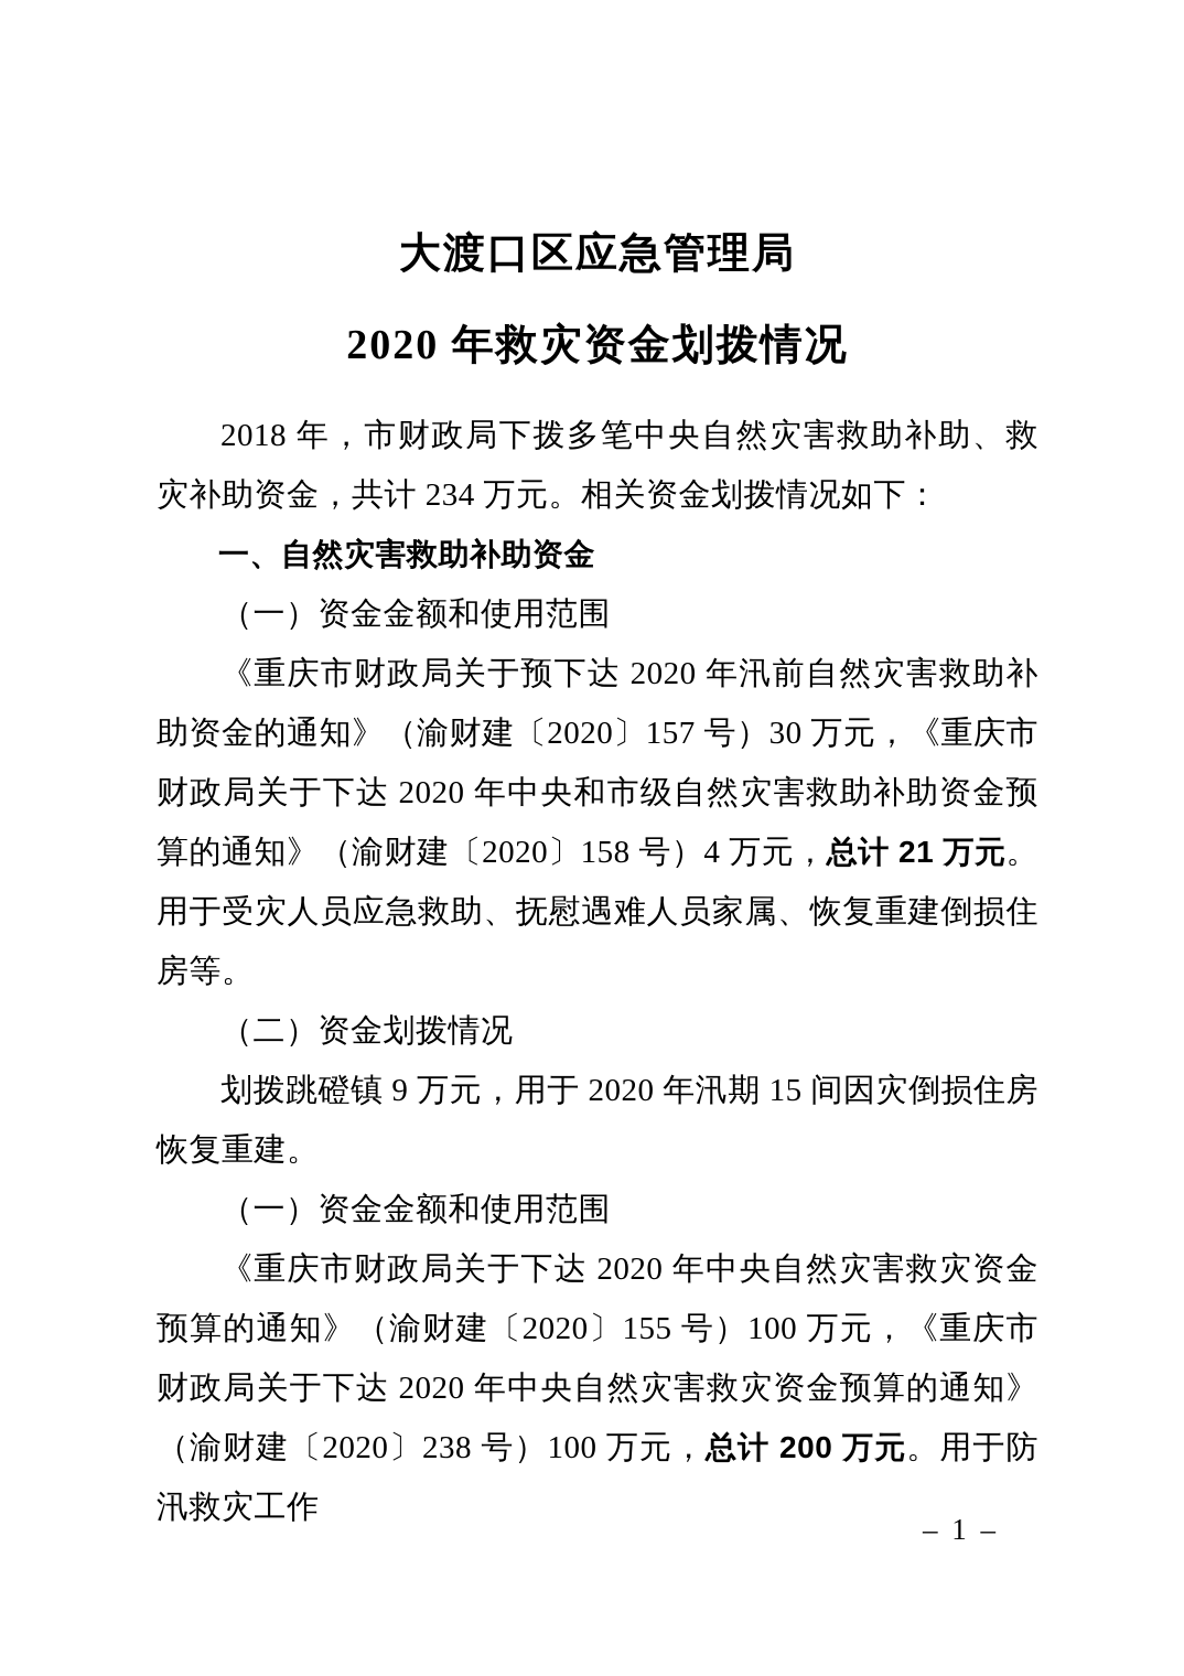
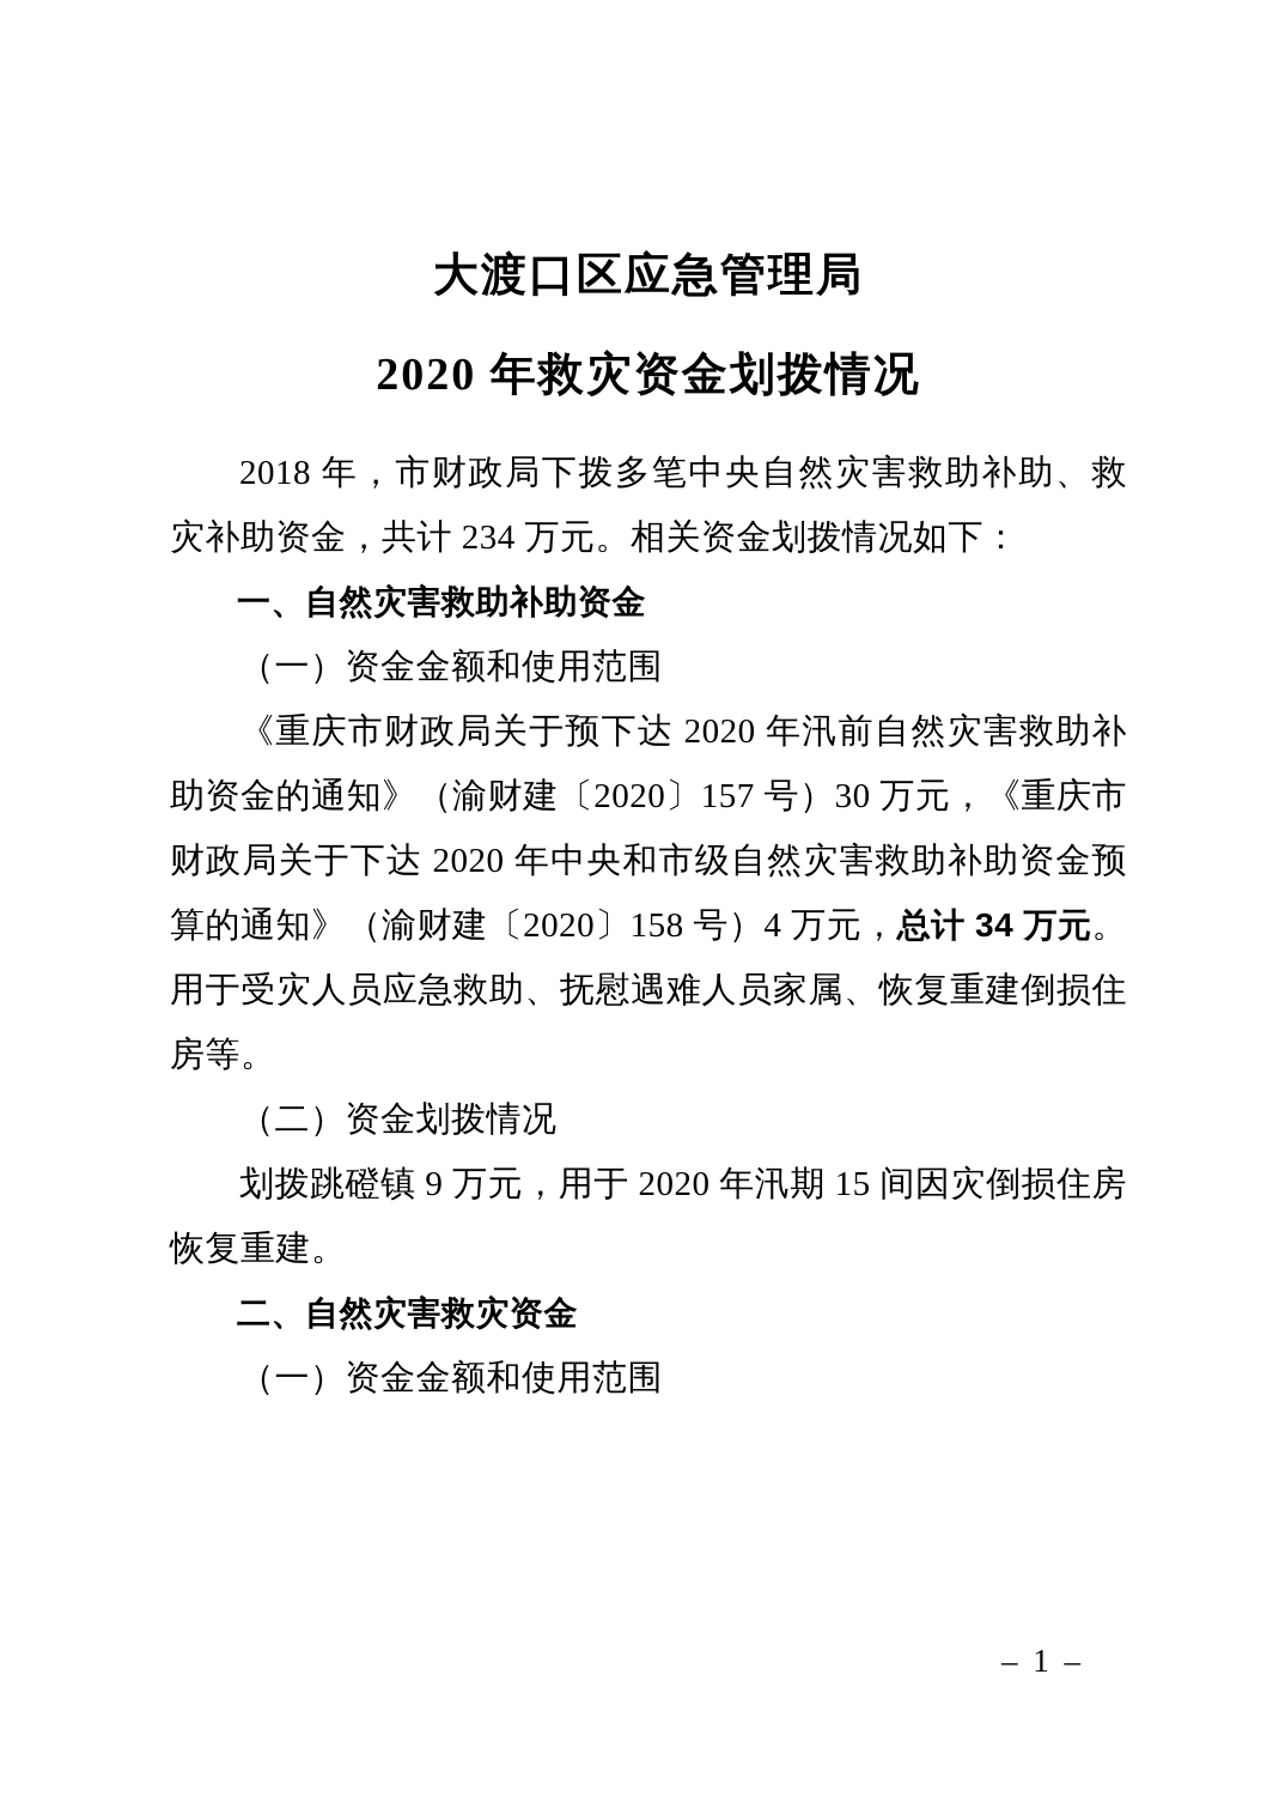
  大渡口区应急管理局
  2020 年救灾资金划拨情况
  2018 年，市财政局下拨多笔中央自然灾害救助补助、救灾补助资金，共计 234 万元。相关资金划拨情况如下：
  一、自然灾害救助补助资金
  （一）资金金额和使用范围
- 《重庆市财政局关于预下达 2020 年汛前自然灾害救助补助资金的通知》（渝财建〔2020〕157 号）30 万元，《重庆市财政局关于下达 2020 年中央和市级自然灾害救助补助资金预算的通知》（渝财建〔2020〕158 号）4 万元，总计 21 万元。用于受灾人员应急救助、抚慰遇难人员家属、恢复重建倒损住房等。
+ 《重庆市财政局关于预下达 2020 年汛前自然灾害救助补助资金的通知》（渝财建〔2020〕157 号）30 万元，《重庆市财政局关于下达 2020 年中央和市级自然灾害救助补助资金预算的通知》（渝财建〔2020〕158 号）4 万元，总计 34 万元。用于受灾人员应急救助、抚慰遇难人员家属、恢复重建倒损住房等。
  （二）资金划拨情况
  划拨跳磴镇 9 万元，用于 2020 年汛期 15 间因灾倒损住房恢复重建。
+ 二、自然灾害救灾资金
  （一）资金金额和使用范围
- 《重庆市财政局关于下达 2020 年中央自然灾害救灾资金预算的通知》（渝财建〔2020〕155 号）100 万元，《重庆市财政局关于下达 2020 年中央自然灾害救灾资金预算的通知》（渝财建〔2020〕238 号）100 万元，总计 200 万元。用于防汛救灾工作
  – 1 –
